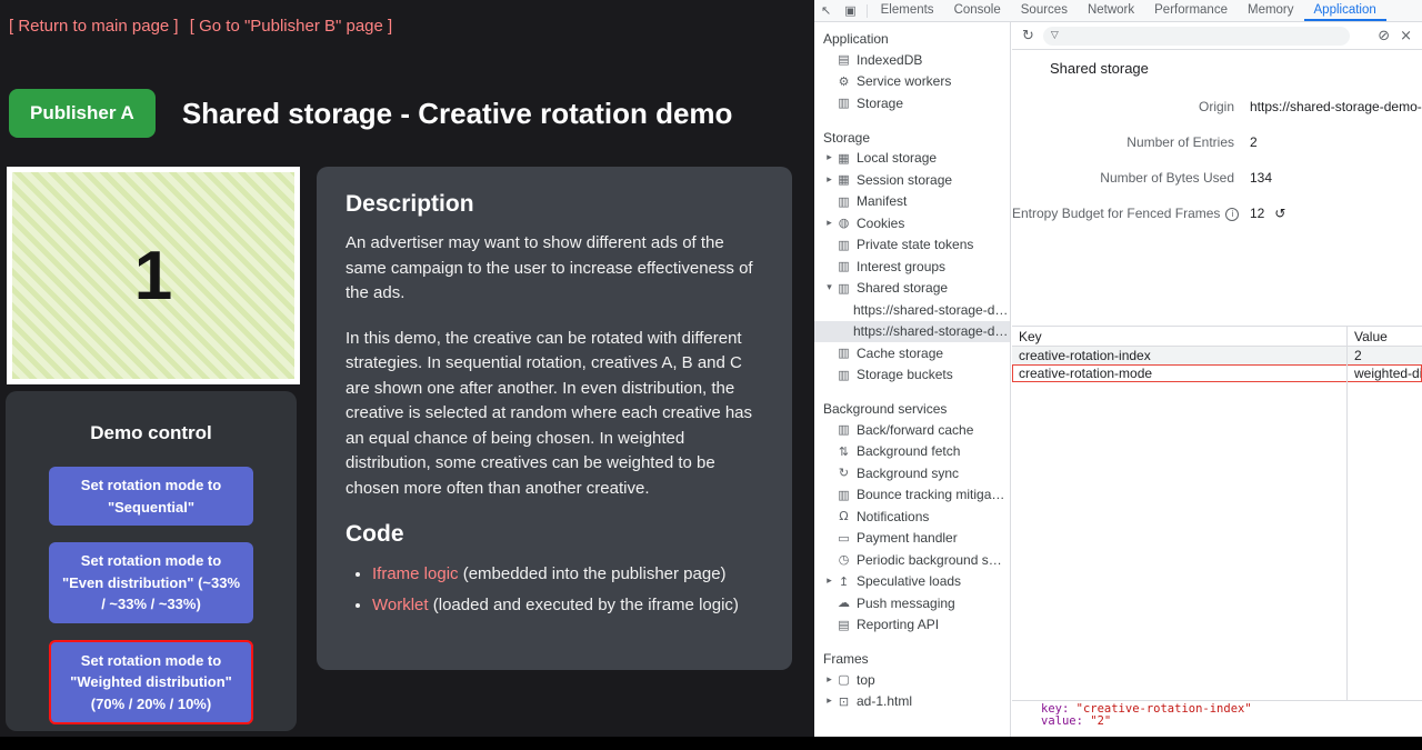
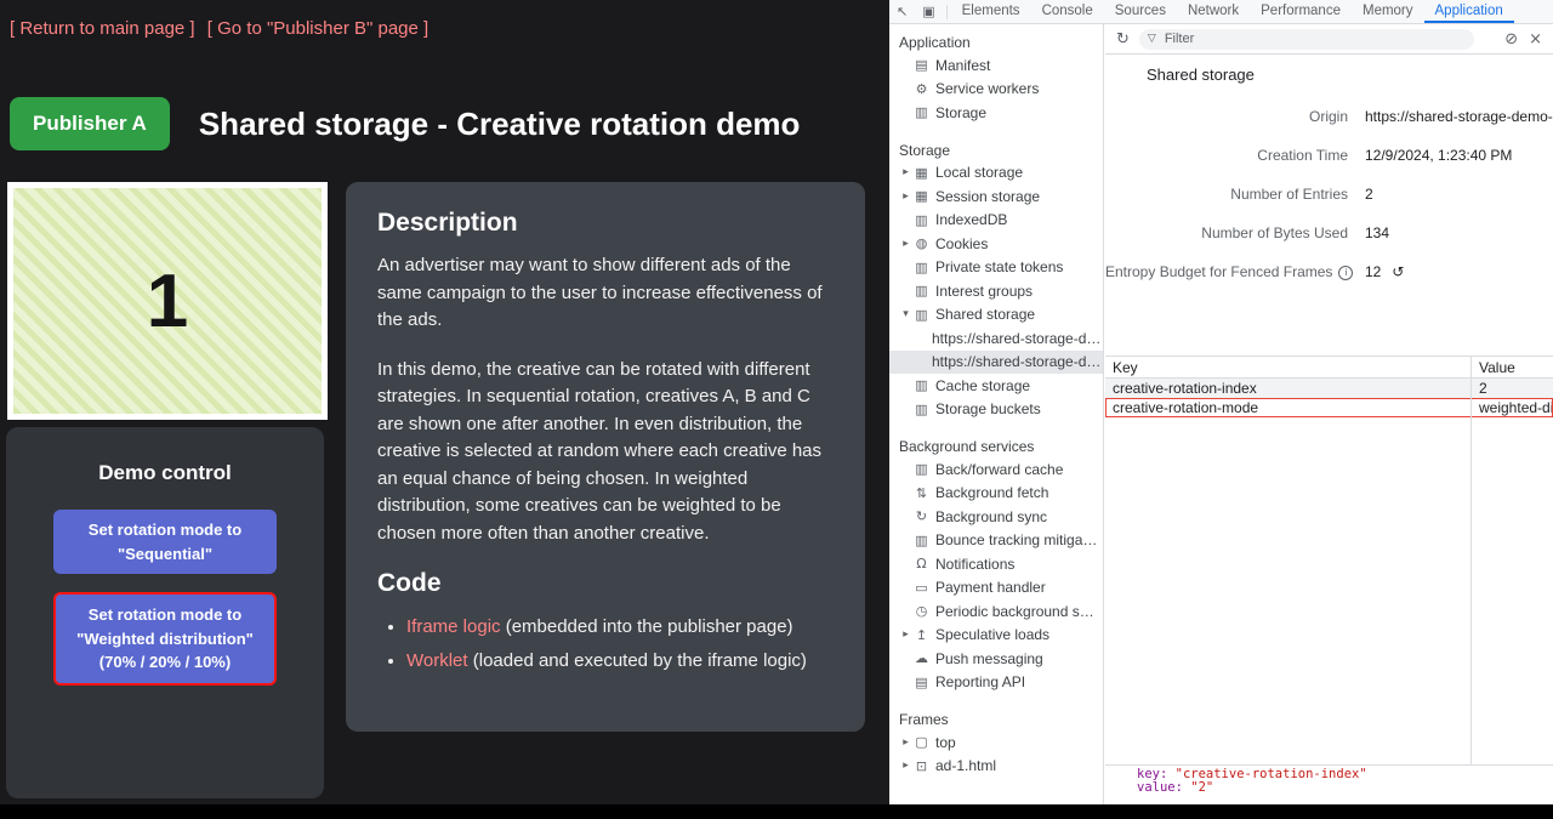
  [ Return to main page ] [ Go to "Publisher B" page ]
  Publisher A
  Shared storage - Creative rotation demo
  1
  Demo control
  Set rotation mode to "Sequential"
- Set rotation mode to "Even distribution" (~33% / ~33% / ~33%)
  Set rotation mode to "Weighted distribution" (70% / 20% / 10%)
  Description
  An advertiser may want to show different ads of the same campaign to the user to increase effectiveness of the ads.
  In this demo, the creative can be rotated with different strategies. In sequential rotation, creatives A, B and C are shown one after another. In even distribution, the creative is selected at random where each creative has an equal chance of being chosen. In weighted distribution, some creatives can be weighted to be chosen more often than another creative.
  Code
  Iframe logic (embedded into the publisher page)
  Worklet (loaded and executed by the iframe logic)
  ↖
  ▣
  Elements
  Console
  Sources
  Network
  Performance
  Memory
  Application
  Application
  ▤
- IndexedDB
+ Manifest
  ⚙
  Service workers
  ▥
  Storage
  Storage
  ▸
  ▦
  Local storage
  ▸
  ▦
  Session storage
  ▥
- Manifest
+ IndexedDB
  ▸
  ◍
  Cookies
  ▥
  Private state tokens
  ▥
  Interest groups
  ▾
  ▥
  Shared storage
  https://shared-storage-d…
  https://shared-storage-d…
  ▥
  Cache storage
  ▥
  Storage buckets
  Background services
  ▥
  Back/forward cache
  ⇅
  Background fetch
  ↻
  Background sync
  ▥
  Bounce tracking mitiga…
  Ω
  Notifications
  ▭
  Payment handler
  ◷
  Periodic background s…
  ▸
  ↥
  Speculative loads
  ☁
  Push messaging
  ▤
  Reporting API
  Frames
  ▸
  ▢
  top
  ▸
  ⊡
  ad-1.html
  ↻
  ▽
+ Filter
  ⊘
  ×
  Shared storage
  Origin
  https://shared-storage-demo-
+ Creation Time
+ 12/9/2024, 1:23:40 PM
  Number of Entries
  2
  Number of Bytes Used
  134
  Entropy Budget for Fenced Frames i
  12 ↺
  Key
  Value
  creative-rotation-index
  2
  creative-rotation-mode
  weighted-di
  key: "creative-rotation-index"
  value: "2"
